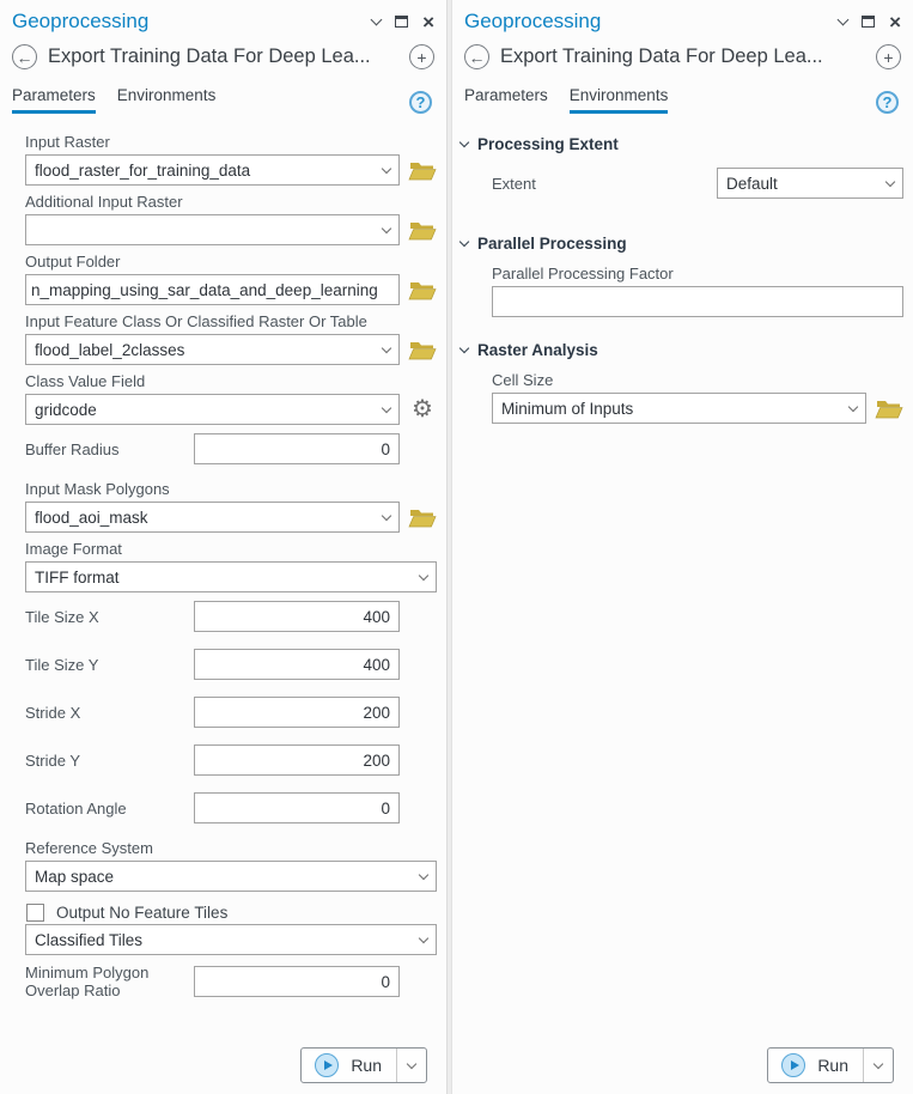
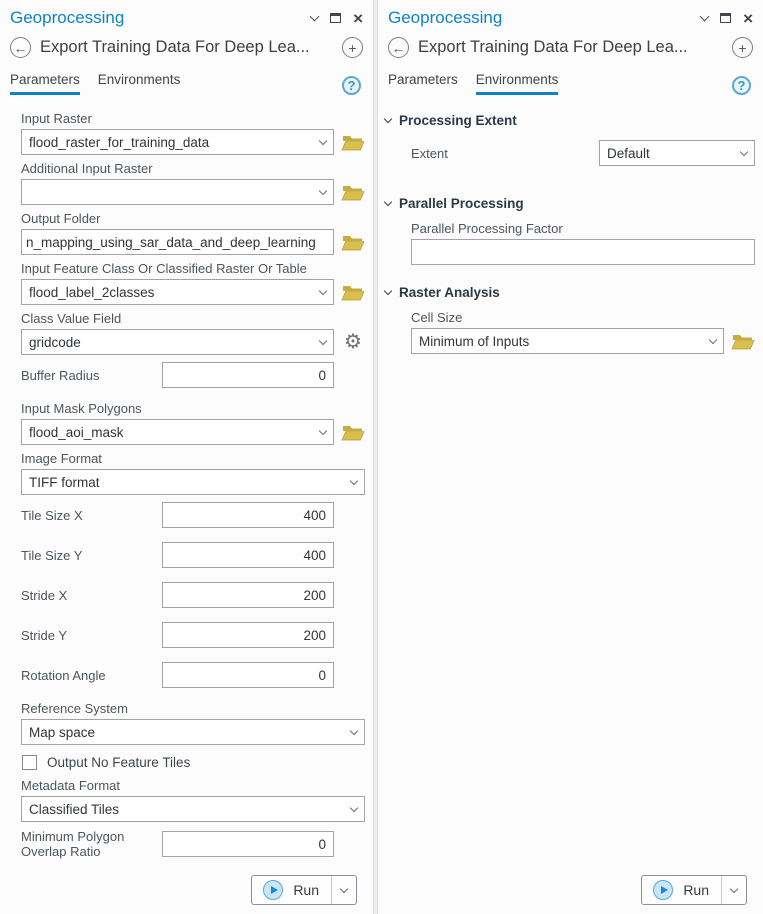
  Geoprocessing
  ×
  ←
  Export Training Data For Deep Lea...
  +
  Parameters
  Environments
  ?
  Input Raster
  flood_raster_for_training_data
  Additional Input Raster
  Output Folder
  n_mapping_using_sar_data_and_deep_learning
  Input Feature Class Or Classified Raster Or Table
  flood_label_2classes
  Class Value Field
  gridcode
  ⚙
  Buffer Radius
  0
  Input Mask Polygons
  flood_aoi_mask
  Image Format
  TIFF format
  Tile Size X
  400
  Tile Size Y
  400
  Stride X
  200
  Stride Y
  200
  Rotation Angle
  0
  Reference System
  Map space
  Output No Feature Tiles
+ Metadata Format
  Classified Tiles
  Minimum Polygon Overlap Ratio
  0
  Run
  Geoprocessing
  ×
  ←
  Export Training Data For Deep Lea...
  +
  Parameters
  Environments
  ?
  Processing Extent
  Extent
  Default
  Parallel Processing
  Parallel Processing Factor
  Raster Analysis
  Cell Size
  Minimum of Inputs
  Run
